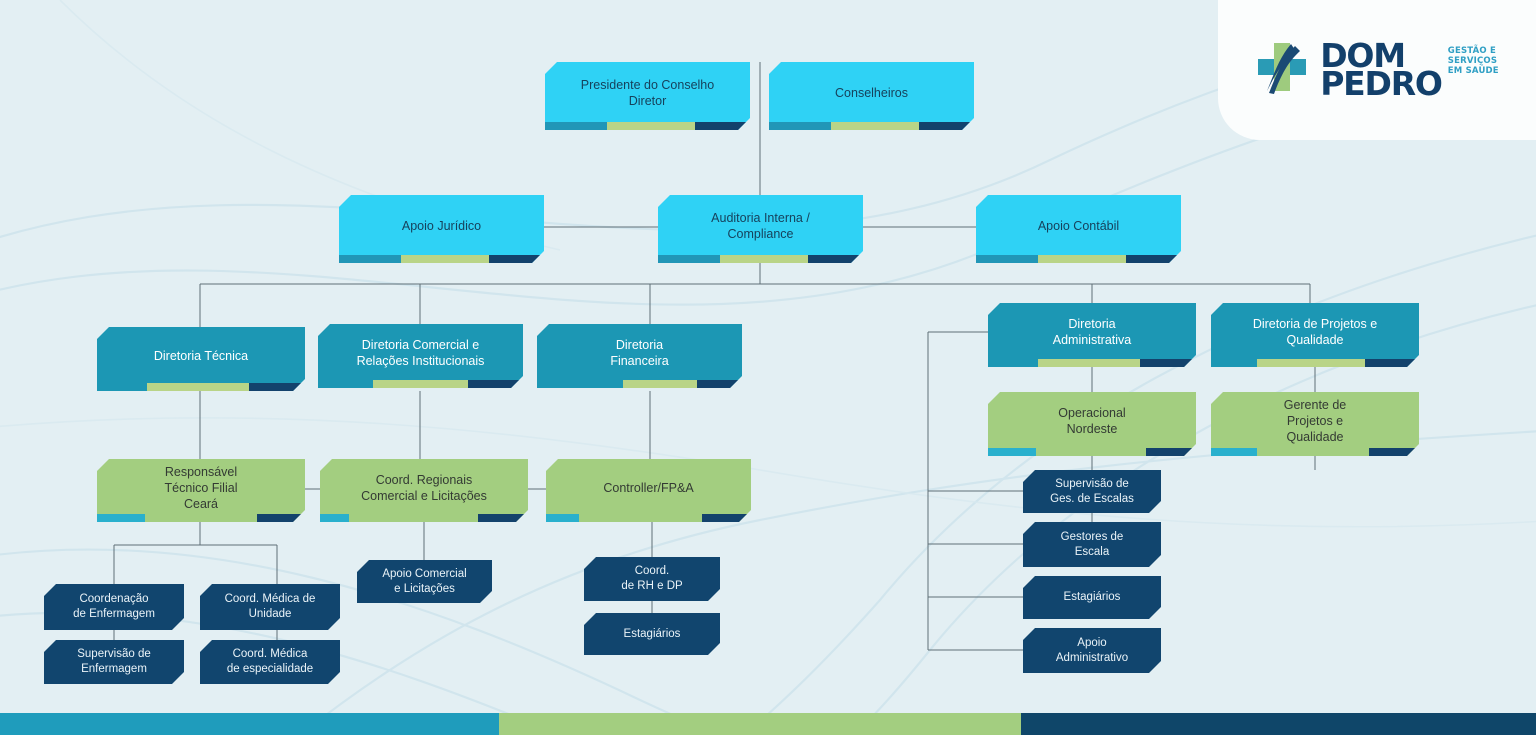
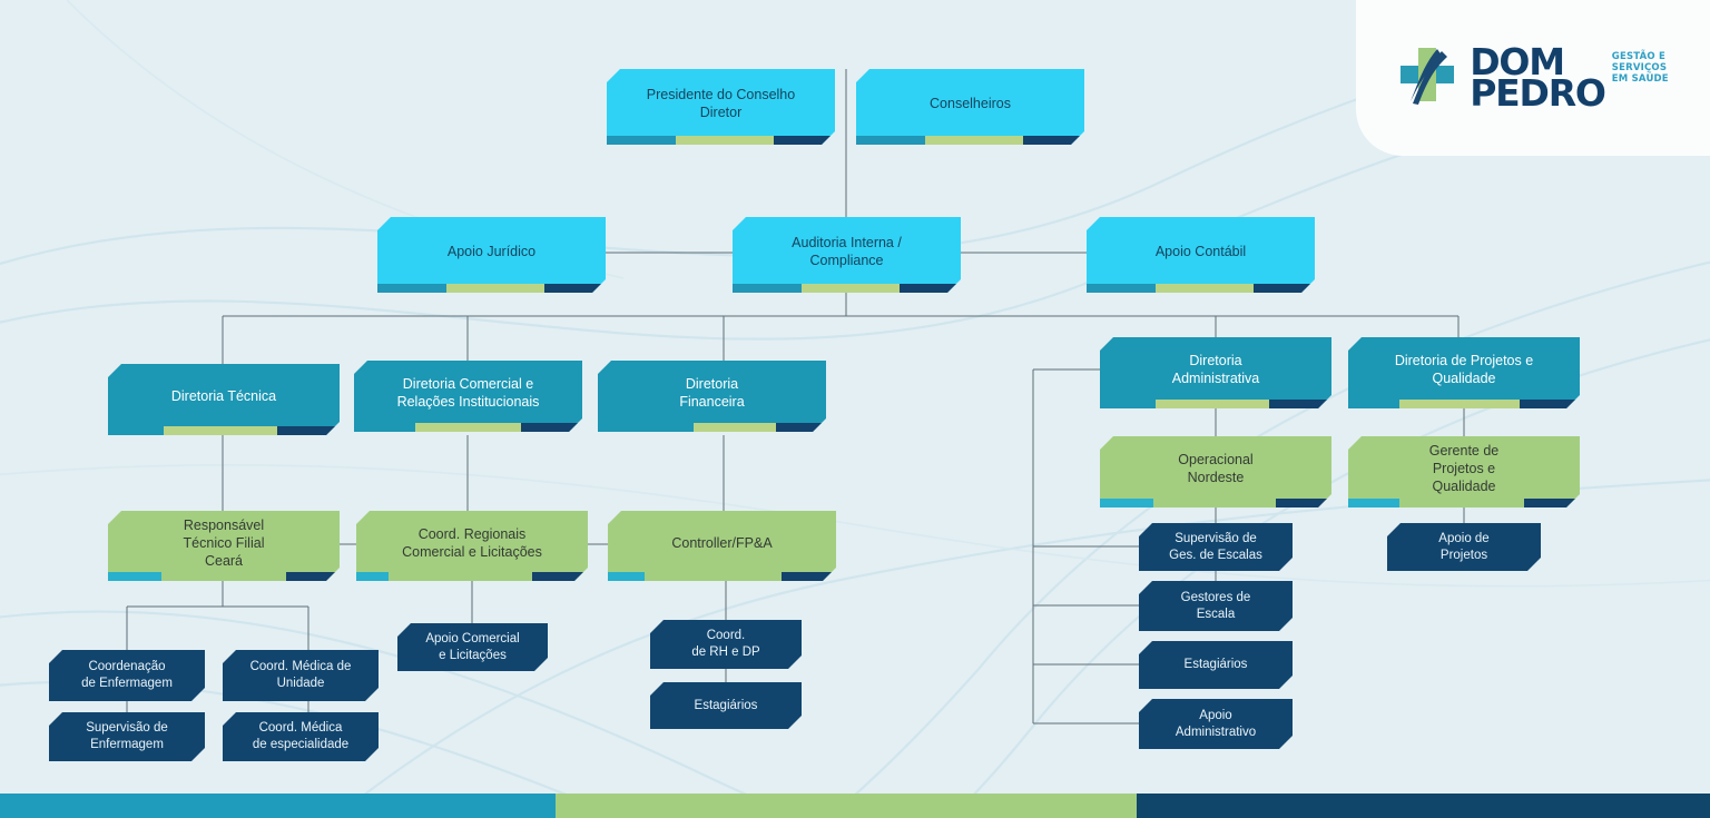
  Presidente do Conselho
  Diretor
  Conselheiros
  Apoio Jurídico
  Auditoria Interna /
  Compliance
  Apoio Contábil
  Diretoria Técnica
  Diretoria Comercial e
  Relações Institucionais
  Diretoria
  Financeira
  Diretoria
  Administrativa
  Diretoria de Projetos e
  Qualidade
  Responsável
  Técnico Filial
  Ceará
  Coord. Regionais
  Comercial e Licitações
  Controller/FP&A
  Operacional
  Nordeste
  Gerente de
  Projetos e
  Qualidade
  Coordenação
  de Enfermagem
  Supervisão de
  Enfermagem
  Coord. Médica de
  Unidade
  Coord. Médica
  de especialidade
  Apoio Comercial
  e Licitações
  Coord.
  de RH e DP
  Estagiários
  Supervisão de
  Ges. de Escalas
  Gestores de
  Escala
  Estagiários
  Apoio
  Administrativo
+ Apoio de
+ Projetos
  DOM
  PEDRO
  GESTÃO E
  SERVIÇOS
  EM SAÚDE
